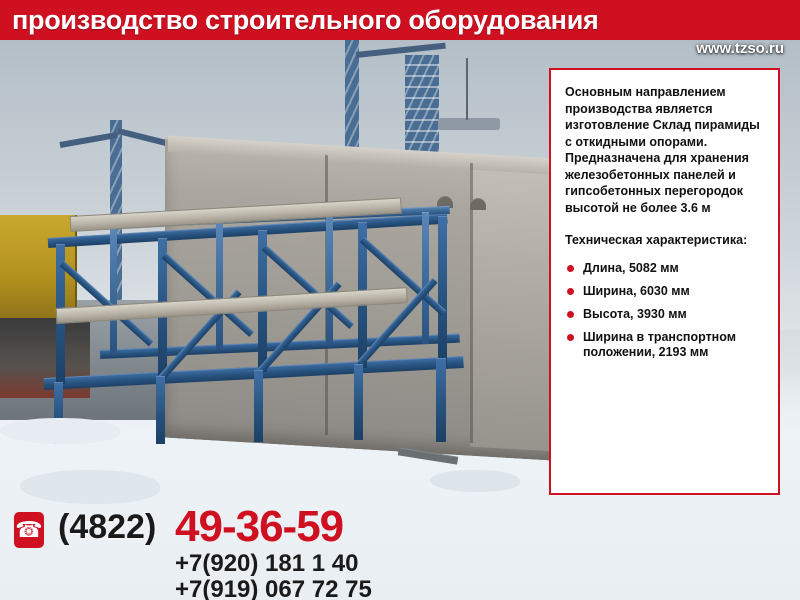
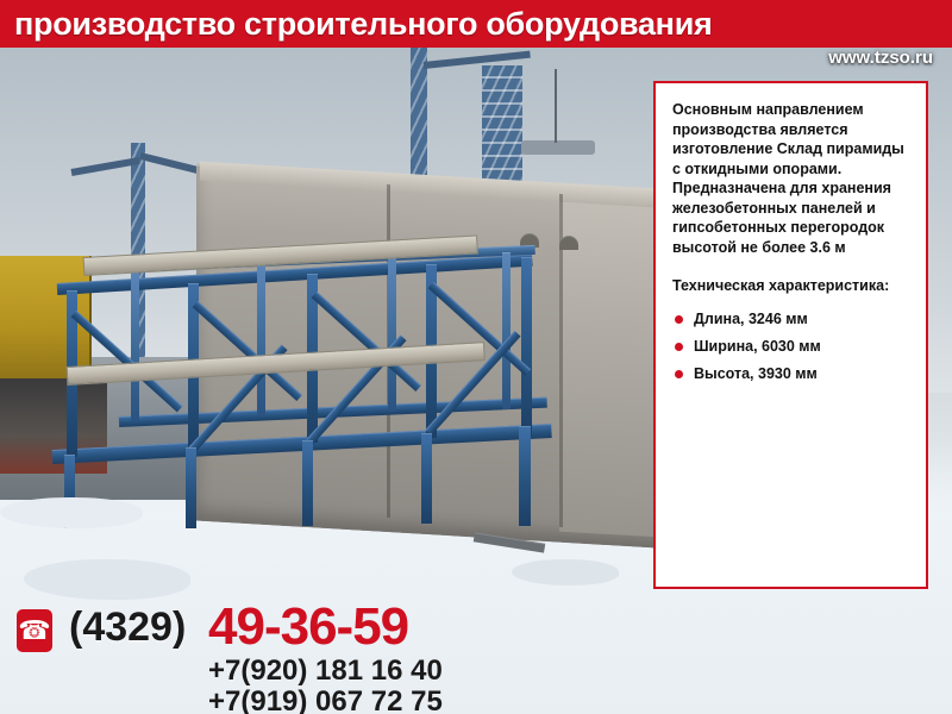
  производство строительного оборудования
  www.tzso.ru
  Основным направлением производства является изготовление Склад пирамиды с откидными опорами. Предназначена для хранения железобетонных панелей и гипсобетонных перегородок высотой не более 3.6 м
  Техническая характеристика:
- Длина, 5082 мм
+ Длина, 3246 мм
  Ширина, 6030 мм
  Высота, 3930 мм
- Ширина в транспортном положении, 2193 мм
  ☎
- (4822)
+ (4329)
  49-36-59
- +7(920) 181 1 40
+ +7(920) 181 16 40
  +7(919) 067 72 75
